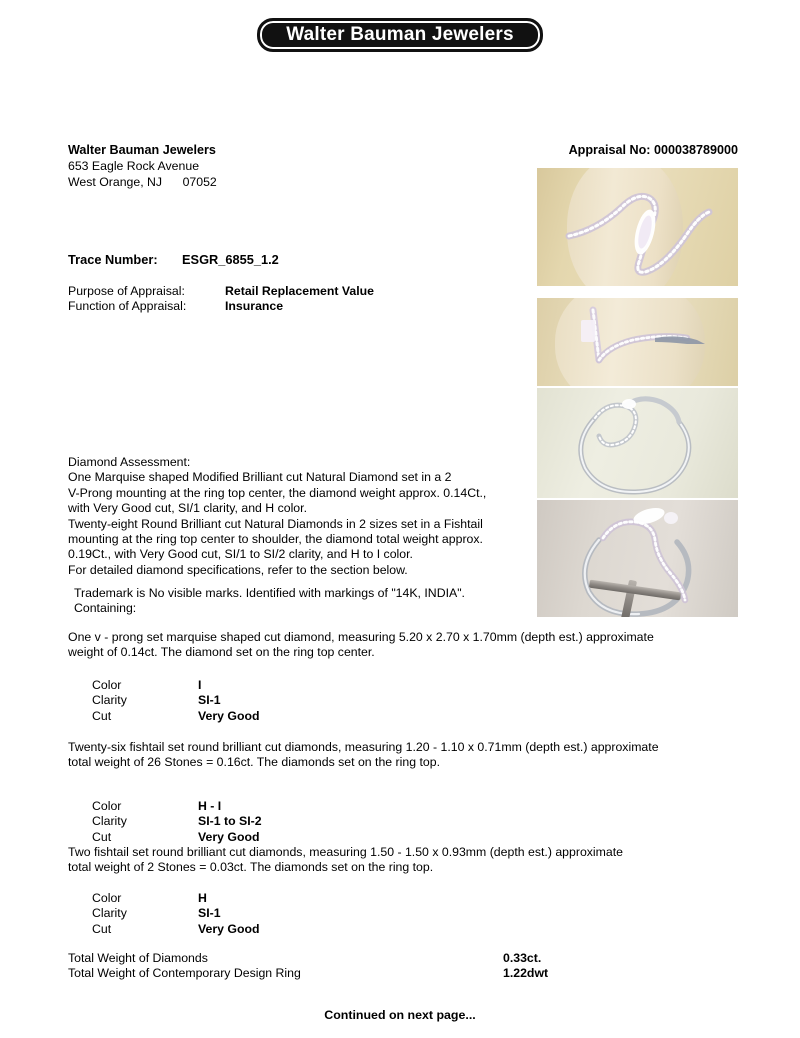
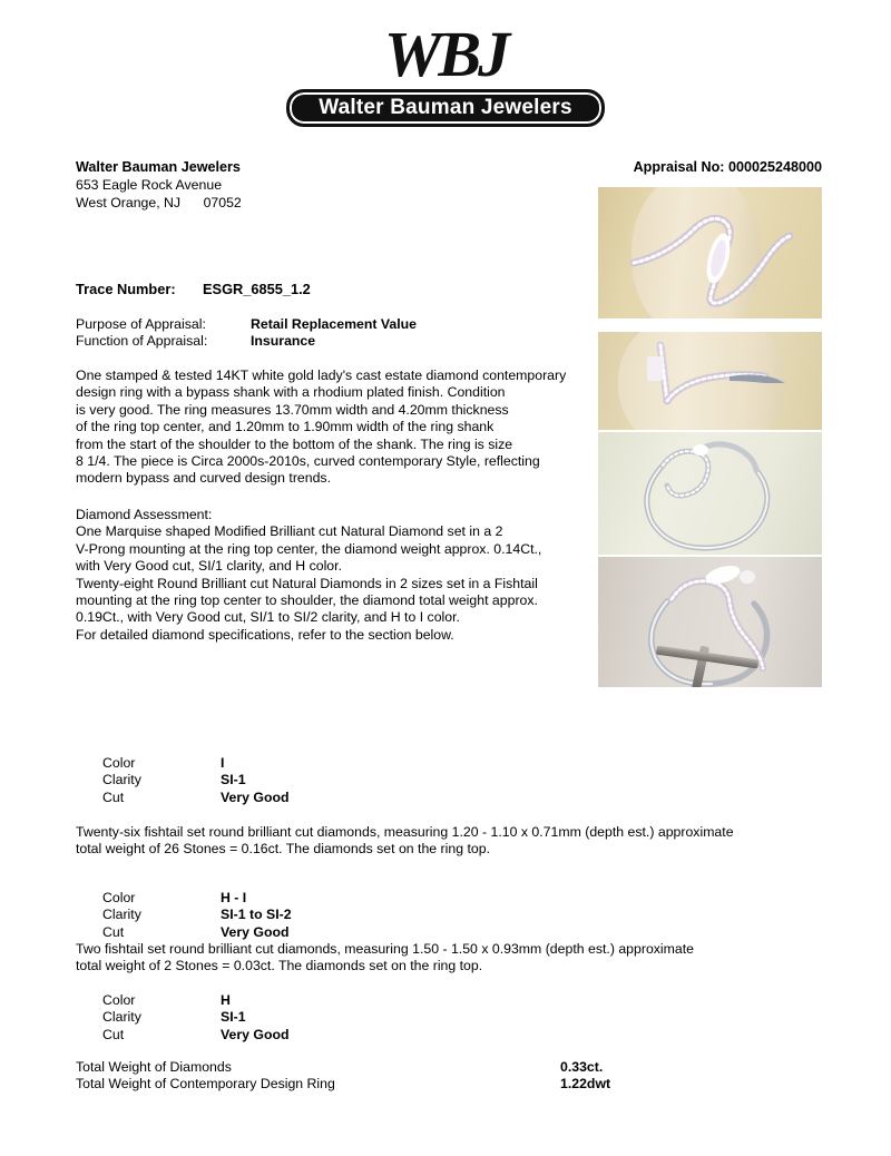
+ WBJ
  Walter Bauman Jewelers
  Walter Bauman Jewelers
  653 Eagle Rock Avenue
  West Orange, NJ 07052
- Appraisal No: 000038789000
+ Appraisal No: 000025248000
  Trace Number:
  ESGR_6855_1.2
  Purpose of Appraisal:
  Retail Replacement Value
  Function of Appraisal:
  Insurance
+ One stamped & tested 14KT white gold lady's cast estate diamond contemporary
+ design ring with a bypass shank with a rhodium plated finish. Condition
+ is very good. The ring measures 13.70mm width and 4.20mm thickness
+ of the ring top center, and 1.20mm to 1.90mm width of the ring shank
+ from the start of the shoulder to the bottom of the shank. The ring is size
+ 8 1/4. The piece is Circa 2000s-2010s, curved contemporary Style, reflecting
+ modern bypass and curved design trends.
  Diamond Assessment:
  One Marquise shaped Modified Brilliant cut Natural Diamond set in a 2
  V-Prong mounting at the ring top center, the diamond weight approx. 0.14Ct.,
  with Very Good cut, SI/1 clarity, and H color.
  Twenty-eight Round Brilliant cut Natural Diamonds in 2 sizes set in a Fishtail
  mounting at the ring top center to shoulder, the diamond total weight approx.
  0.19Ct., with Very Good cut, SI/1 to SI/2 clarity, and H to I color.
  For detailed diamond specifications, refer to the section below.
- Trademark is No visible marks. Identified with markings of "14K, INDIA".
- Containing:
- One v - prong set marquise shaped cut diamond, measuring 5.20 x 2.70 x 1.70mm (depth est.) approximate
- weight of 0.14ct. The diamond set on the ring top center.
  Color I
  Clarity SI-1
  Cut Very Good
  Twenty-six fishtail set round brilliant cut diamonds, measuring 1.20 - 1.10 x 0.71mm (depth est.) approximate
  total weight of 26 Stones = 0.16ct. The diamonds set on the ring top.
  Color H - I
  Clarity SI-1 to SI-2
  Cut Very Good
  Two fishtail set round brilliant cut diamonds, measuring 1.50 - 1.50 x 0.93mm (depth est.) approximate
  total weight of 2 Stones = 0.03ct. The diamonds set on the ring top.
  Color H
  Clarity SI-1
  Cut Very Good
  Total Weight of Diamonds
  0.33ct.
  Total Weight of Contemporary Design Ring
  1.22dwt
- Continued on next page...
